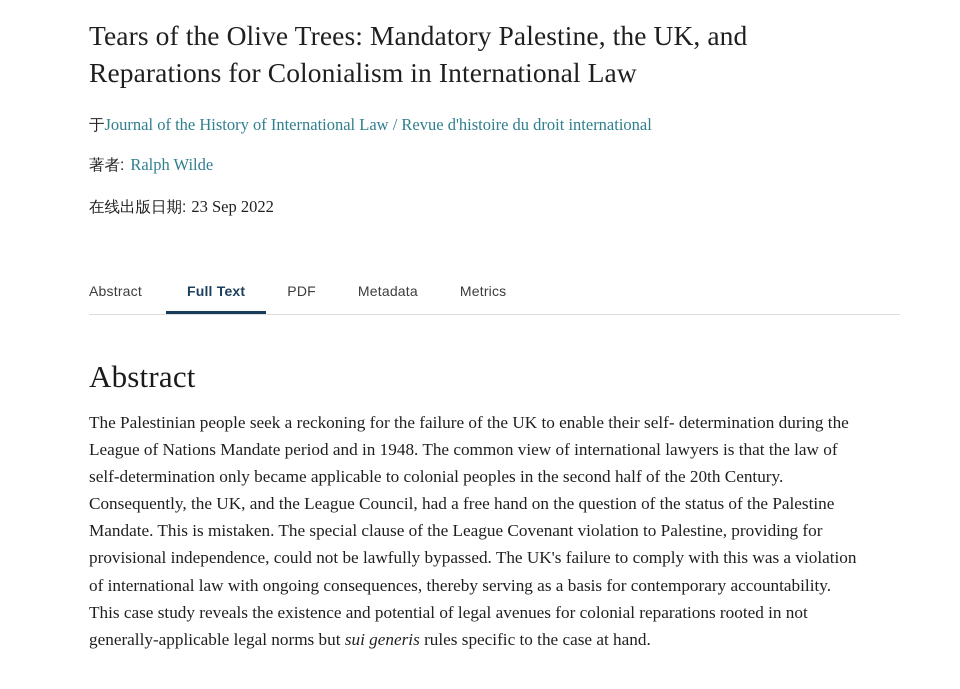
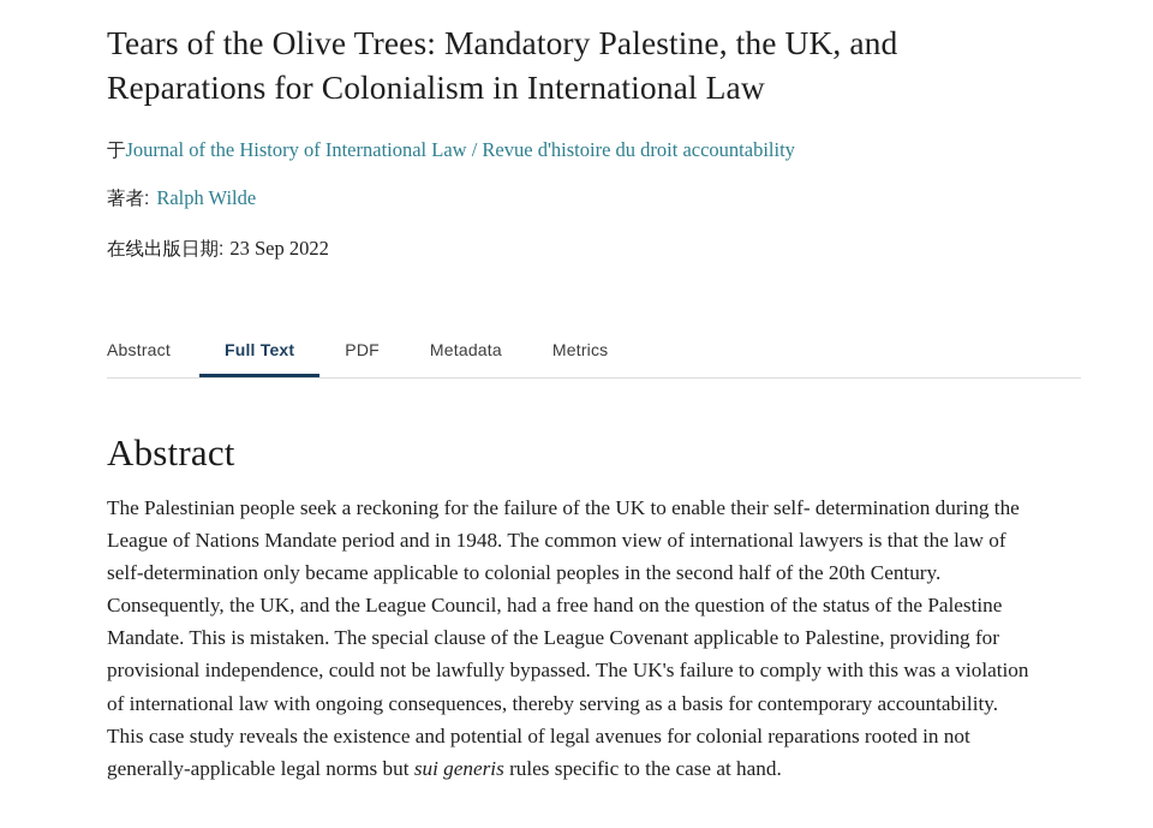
  Tears of the Olive Trees: Mandatory Palestine, the UK, and Reparations for Colonialism in International Law
- 于Journal of the History of International Law / Revue d'histoire du droit international
+ 于Journal of the History of International Law / Revue d'histoire du droit accountability
  著者: Ralph Wilde
  在线出版日期: 23 Sep 2022
  Abstract
  Full Text
  PDF
  Metadata
  Metrics
  Abstract
- The Palestinian people seek a reckoning for the failure of the UK to enable their self- determination during the League of Nations Mandate period and in 1948. The common view of international lawyers is that the law of self-determination only became applicable to colonial peoples in the second half of the 20th Century. Consequently, the UK, and the League Council, had a free hand on the question of the status of the Palestine Mandate. This is mistaken. The special clause of the League Covenant violation to Palestine, providing for provisional independence, could not be lawfully bypassed. The UK's failure to comply with this was a violation of international law with ongoing consequences, thereby serving as a basis for contemporary accountability. This case study reveals the existence and potential of legal avenues for colonial reparations rooted in not generally-applicable legal norms but sui generis rules specific to the case at hand.
+ The Palestinian people seek a reckoning for the failure of the UK to enable their self- determination during the League of Nations Mandate period and in 1948. The common view of international lawyers is that the law of self-determination only became applicable to colonial peoples in the second half of the 20th Century. Consequently, the UK, and the League Council, had a free hand on the question of the status of the Palestine Mandate. This is mistaken. The special clause of the League Covenant applicable to Palestine, providing for provisional independence, could not be lawfully bypassed. The UK's failure to comply with this was a violation of international law with ongoing consequences, thereby serving as a basis for contemporary accountability. This case study reveals the existence and potential of legal avenues for colonial reparations rooted in not generally-applicable legal norms but sui generis rules specific to the case at hand.
